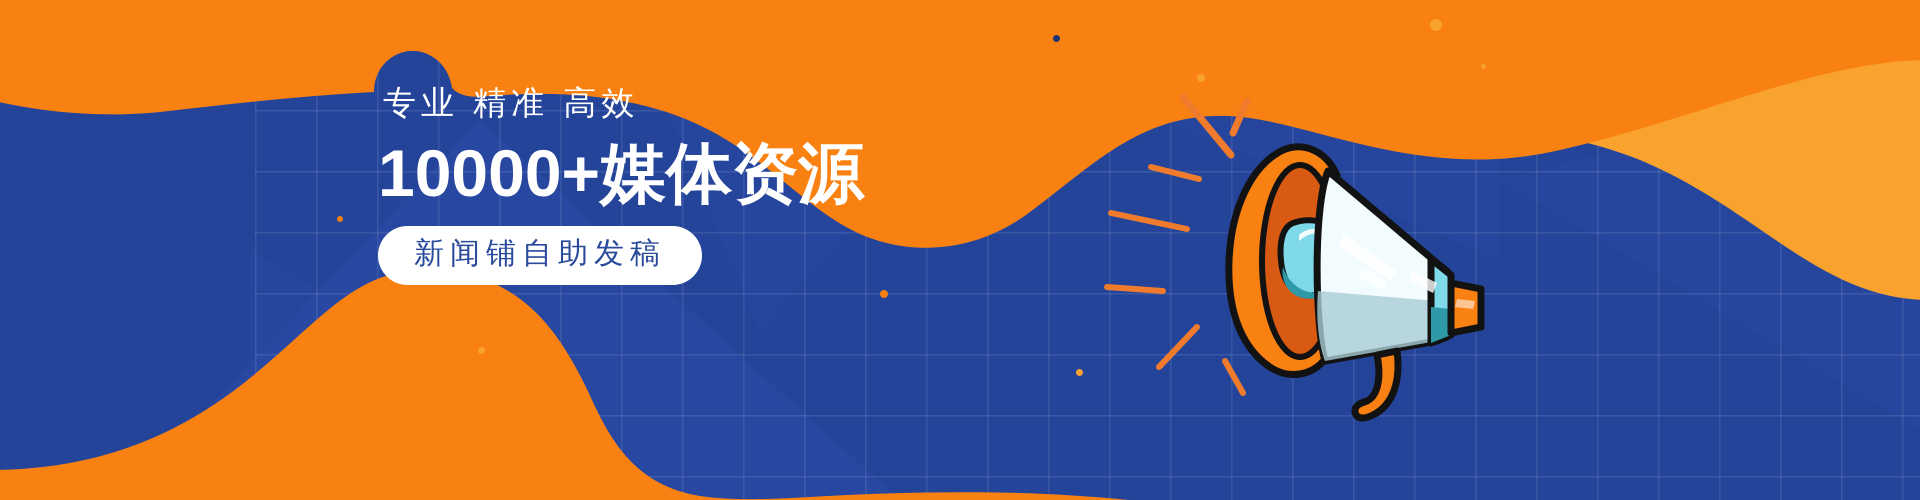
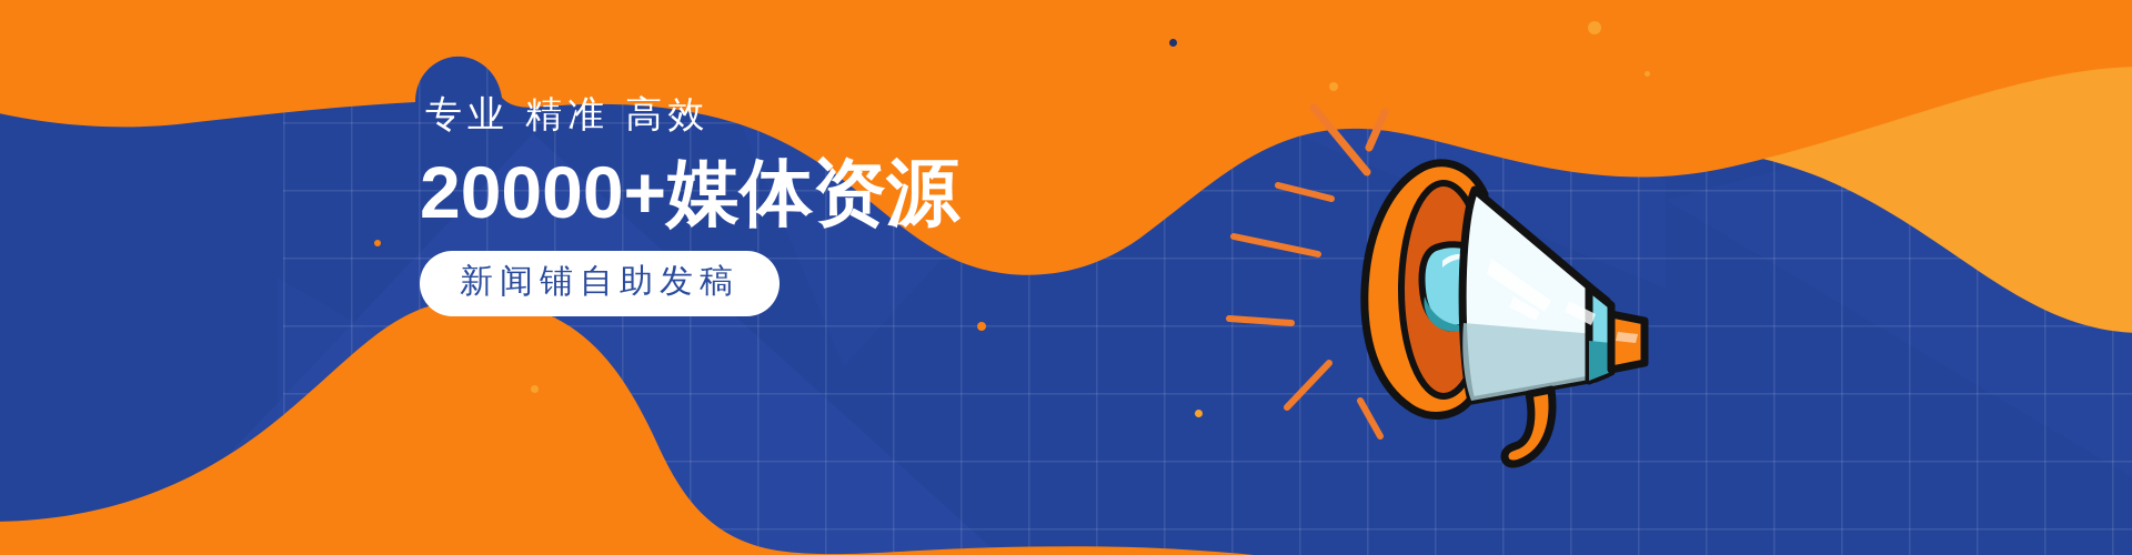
  专业 精准 高效
- 10000+媒体资源
+ 20000+媒体资源
  新闻铺自助发稿
